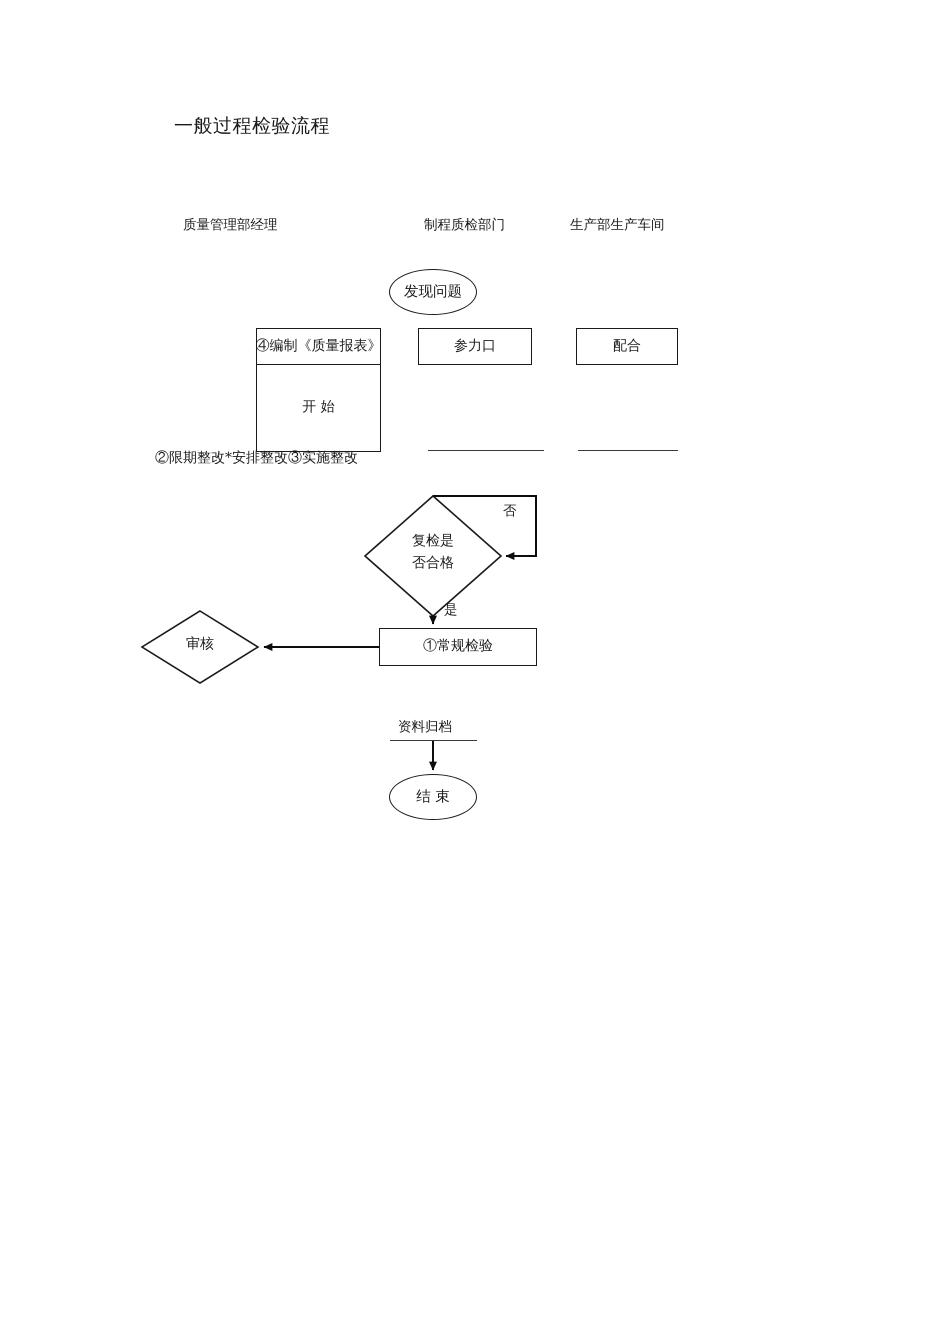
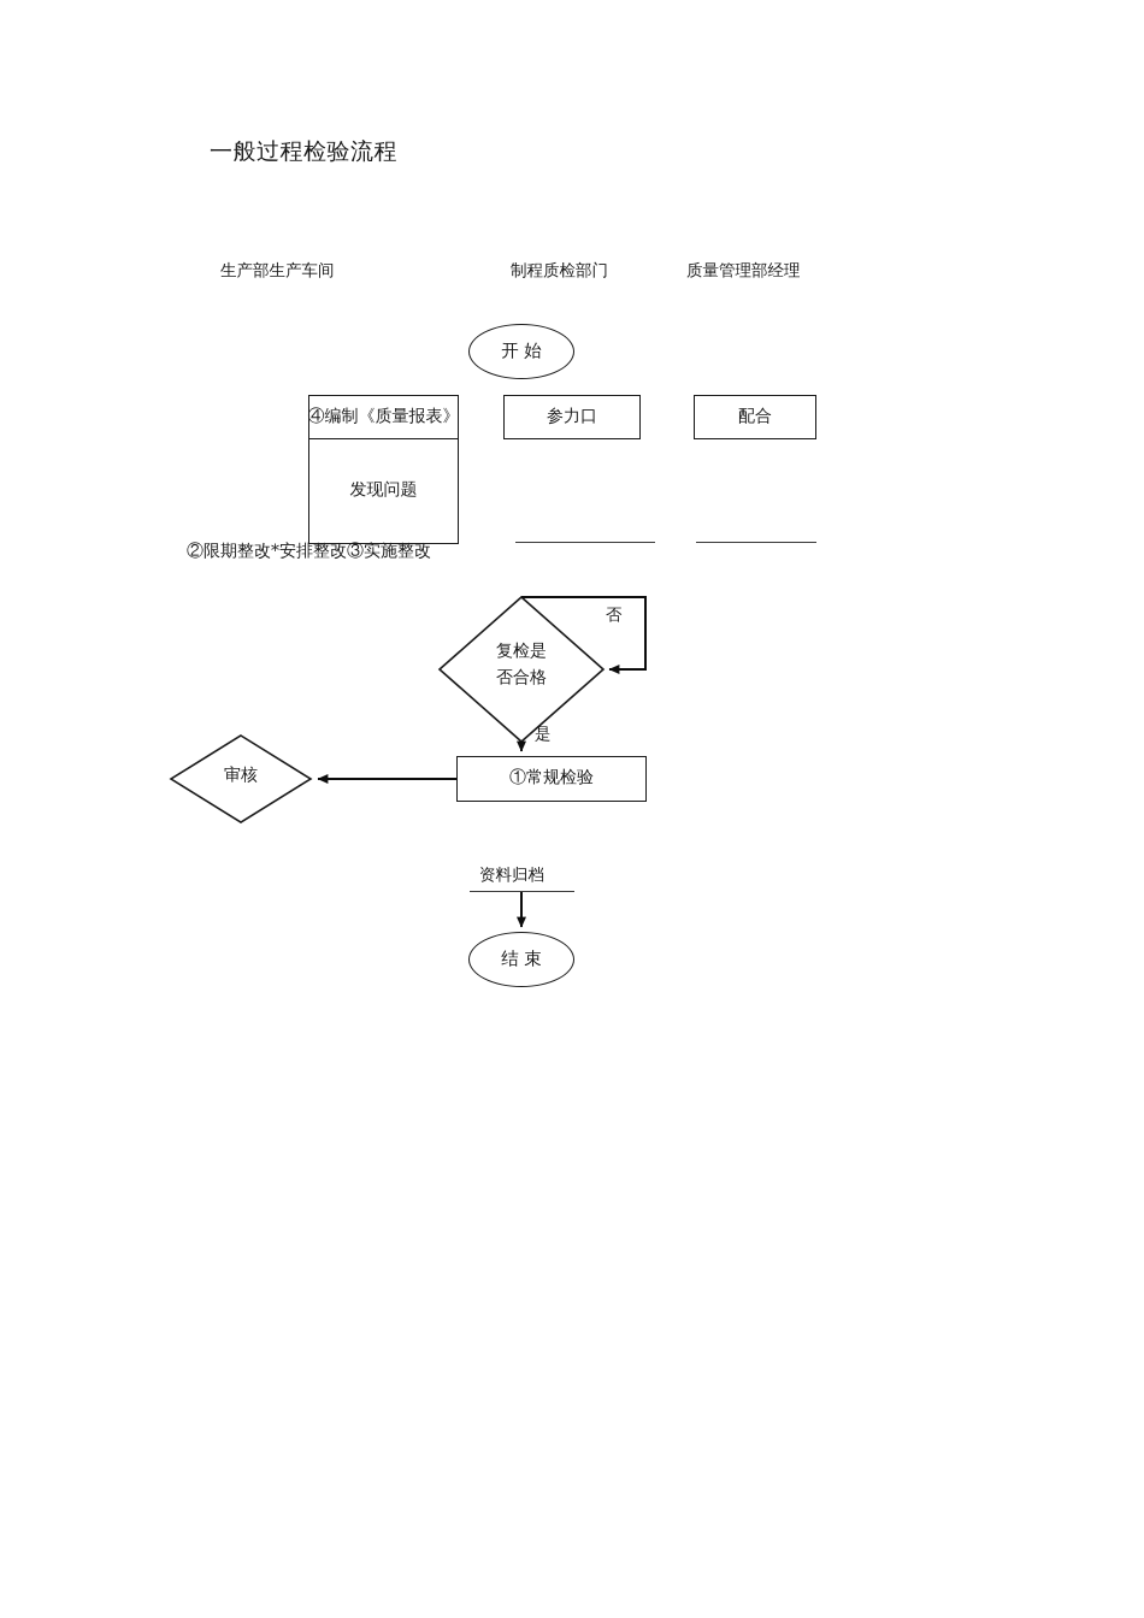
  一般过程检验流程
- 质量管理部经理
+ 生产部生产车间
  制程质检部门
- 生产部生产车间
+ 质量管理部经理
- 发现问题
+ 开 始
  ④编制《质量报表》
- 开 始
+ 发现问题
  参力口
  配合
  ②限期整改*安排整改③实施整改
  复检是
  否合格
  否
  是
  ①常规检验
  审核
  资料归档
  结 束
